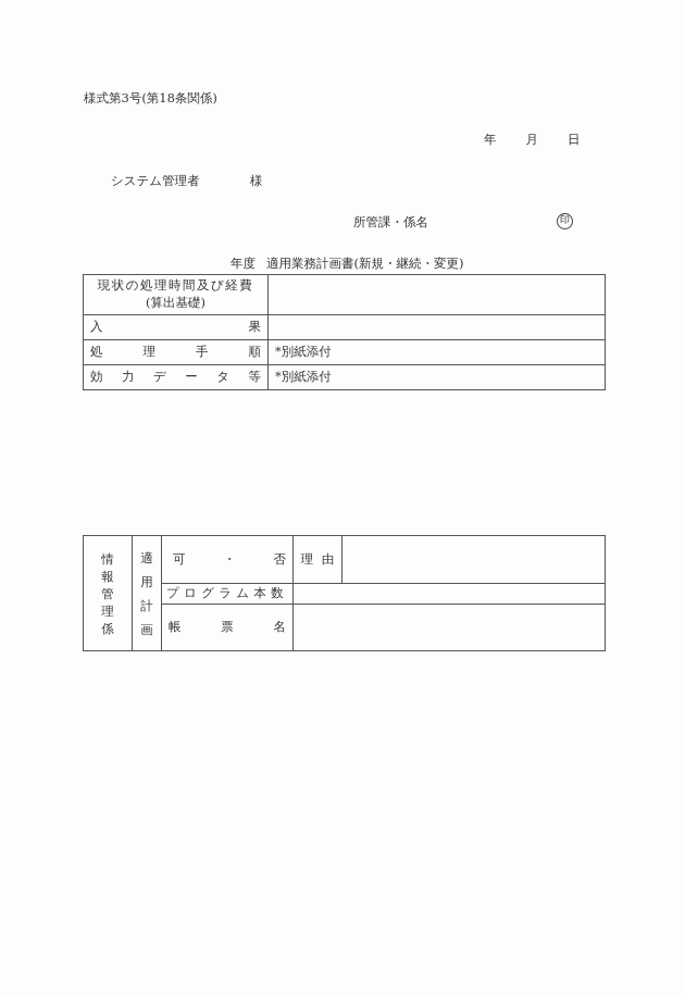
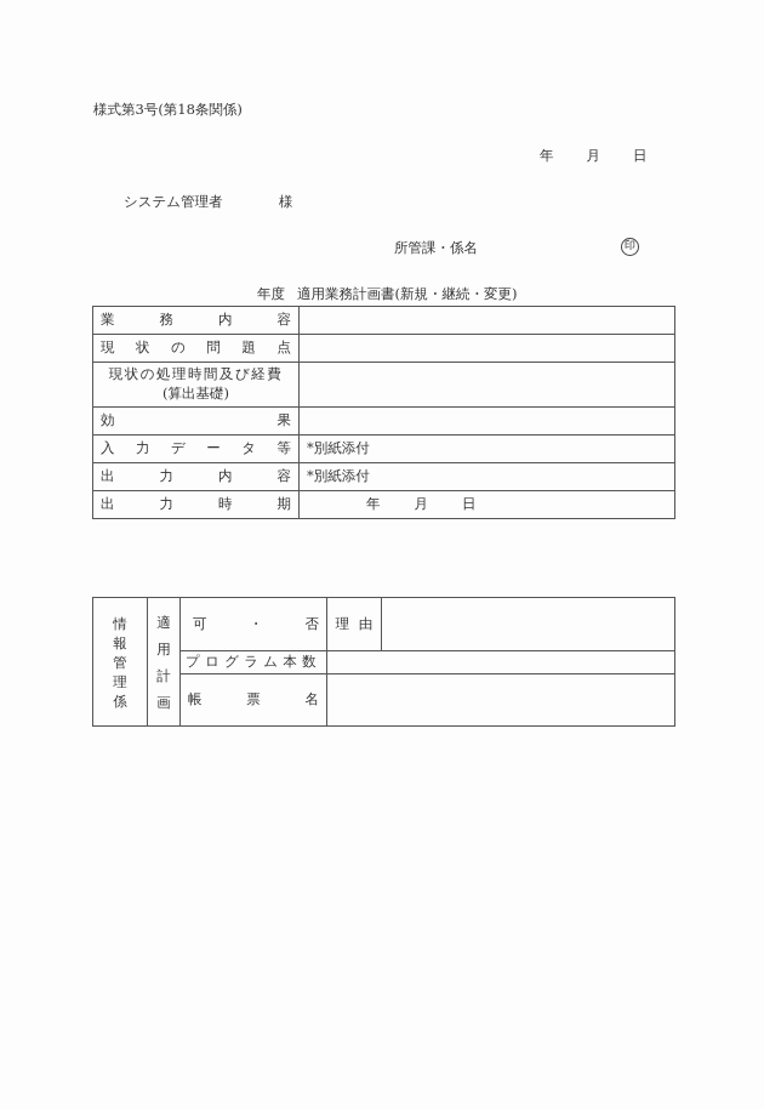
  様式第3号(第18条関係)
  年 月 日
  システム管理者
  様
  所管課・係名
  印
  年度 適用業務計画書(新規・継続・変更)
+ 業 務 内 容
+ 現 状 の 問 題 点
  現状の処理時間及び経費 (算出基礎)
- 入 果
+ 効 果
- 処 理 手 順	*別紙添付
- 効 力 デ ー タ 等	*別紙添付
+ 入 力 デ ー タ 等	*別紙添付
+ 出 力 内 容	*別紙添付
+ 出 力 時 期	年 月 日
  情 報 管 理 係	適 用 計 画	可 ・ 否	理 由
  プログラム本数
  帳 票 名
